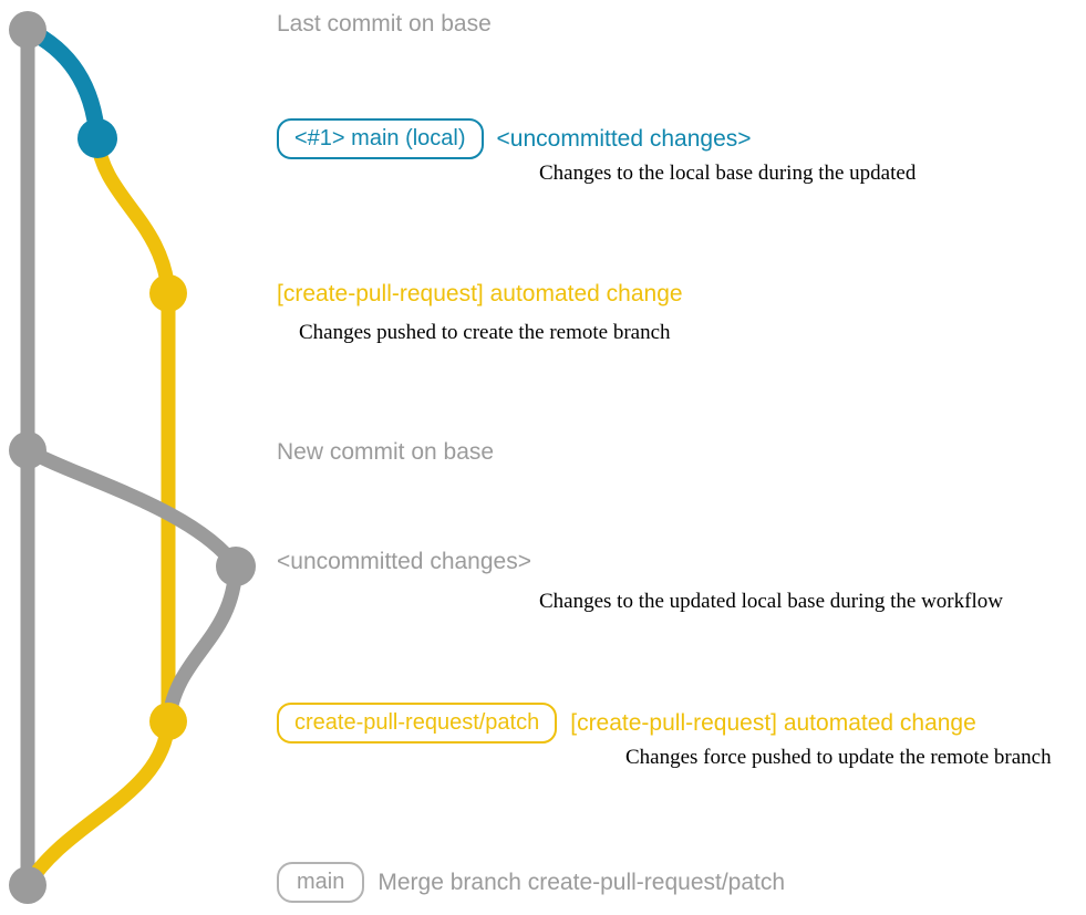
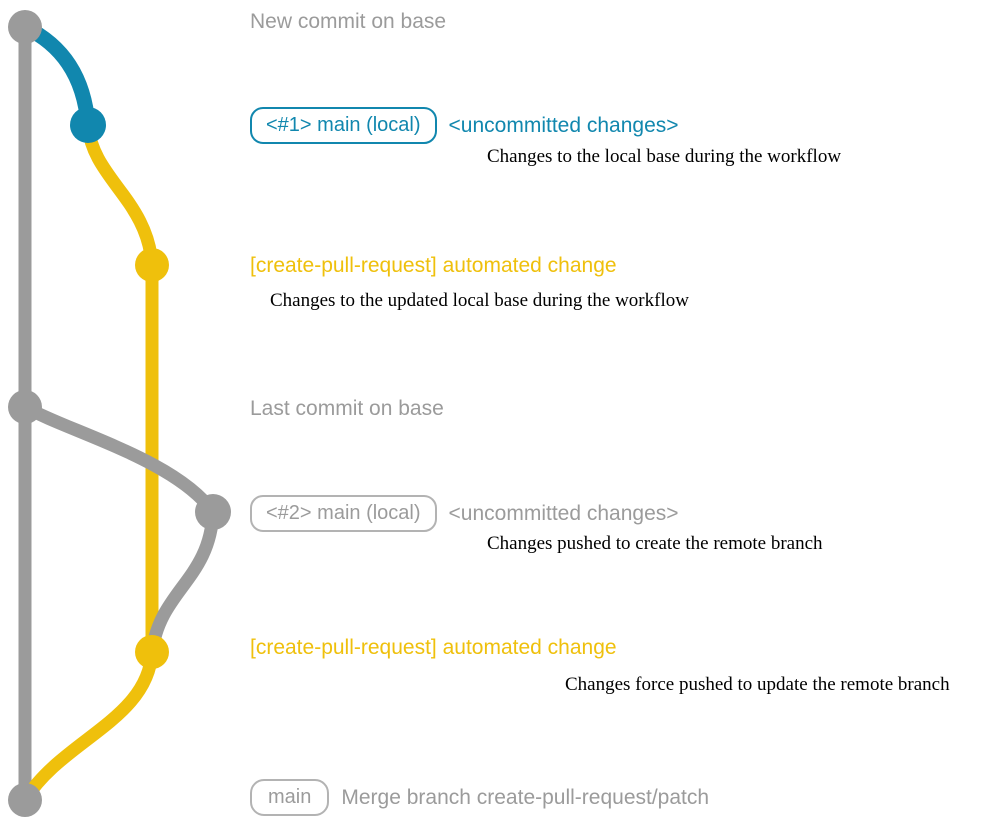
- Last commit on base
+ New commit on base
  <#1> main (local)
  <uncommitted changes>
- Changes to the local base during the updated
+ Changes to the local base during the workflow
  [create-pull-request] automated change
- Changes pushed to create the remote branch
+ Changes to the updated local base during the workflow
- New commit on base
+ Last commit on base
+ <#2> main (local)
  <uncommitted changes>
- Changes to the updated local base during the workflow
+ Changes pushed to create the remote branch
- create-pull-request/patch
  [create-pull-request] automated change
  Changes force pushed to update the remote branch
  main
  Merge branch create-pull-request/patch
